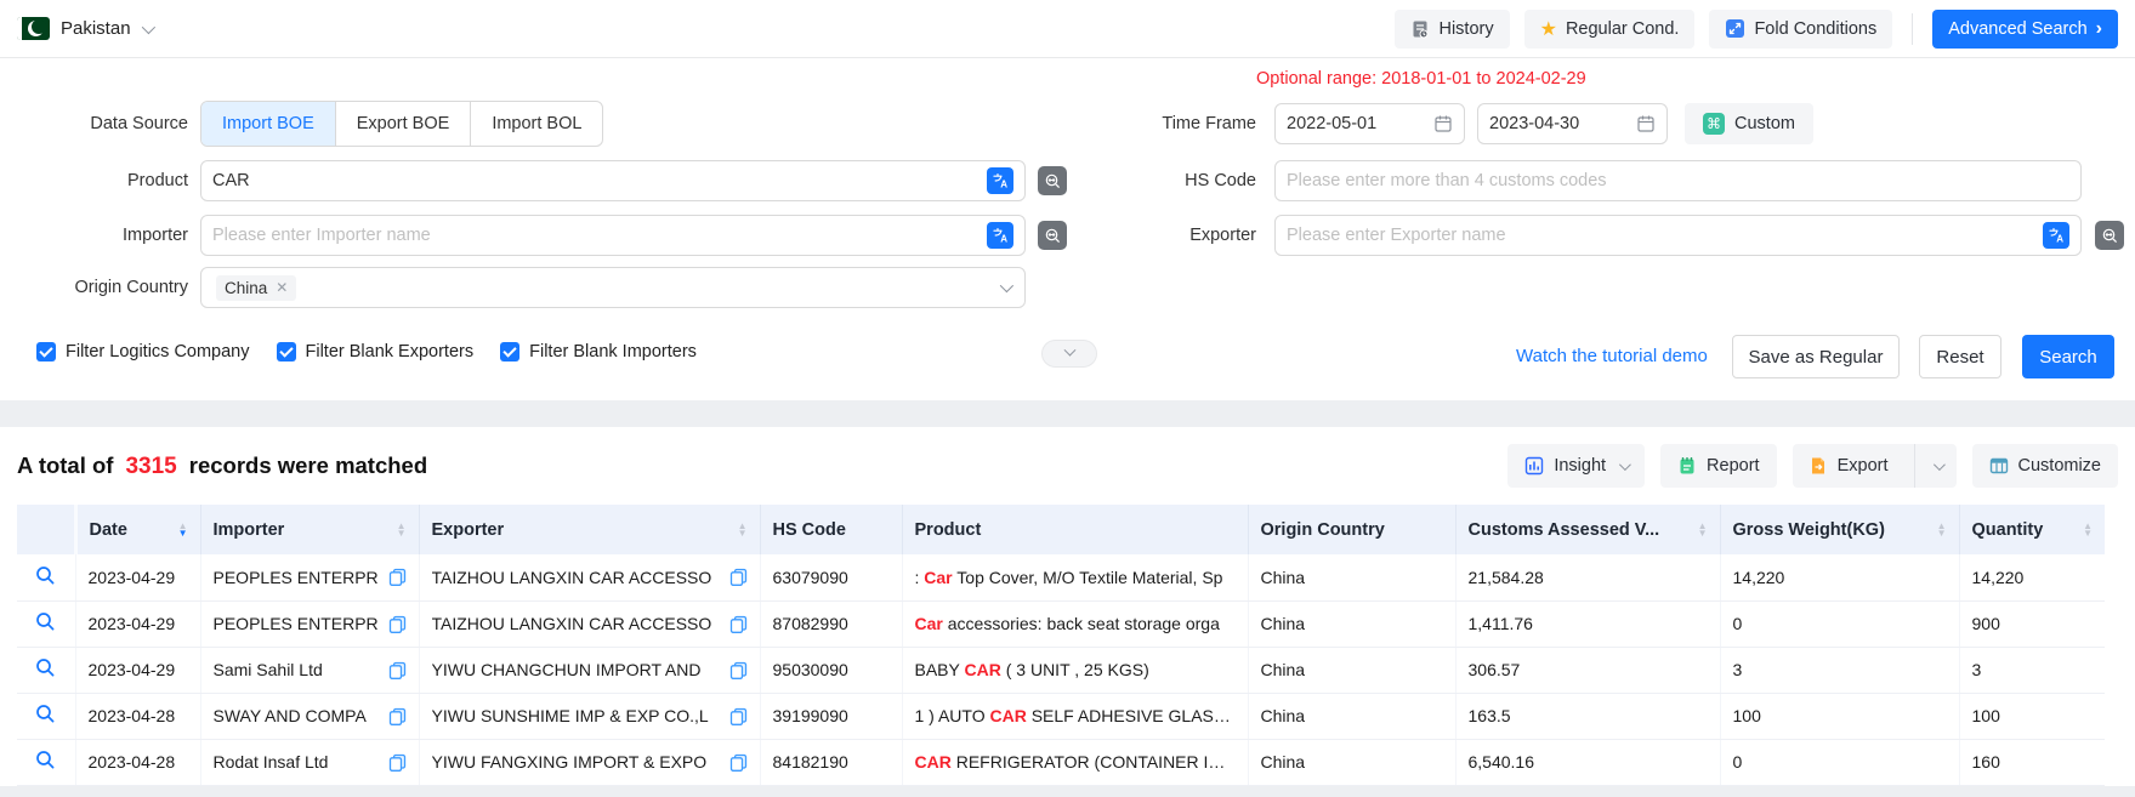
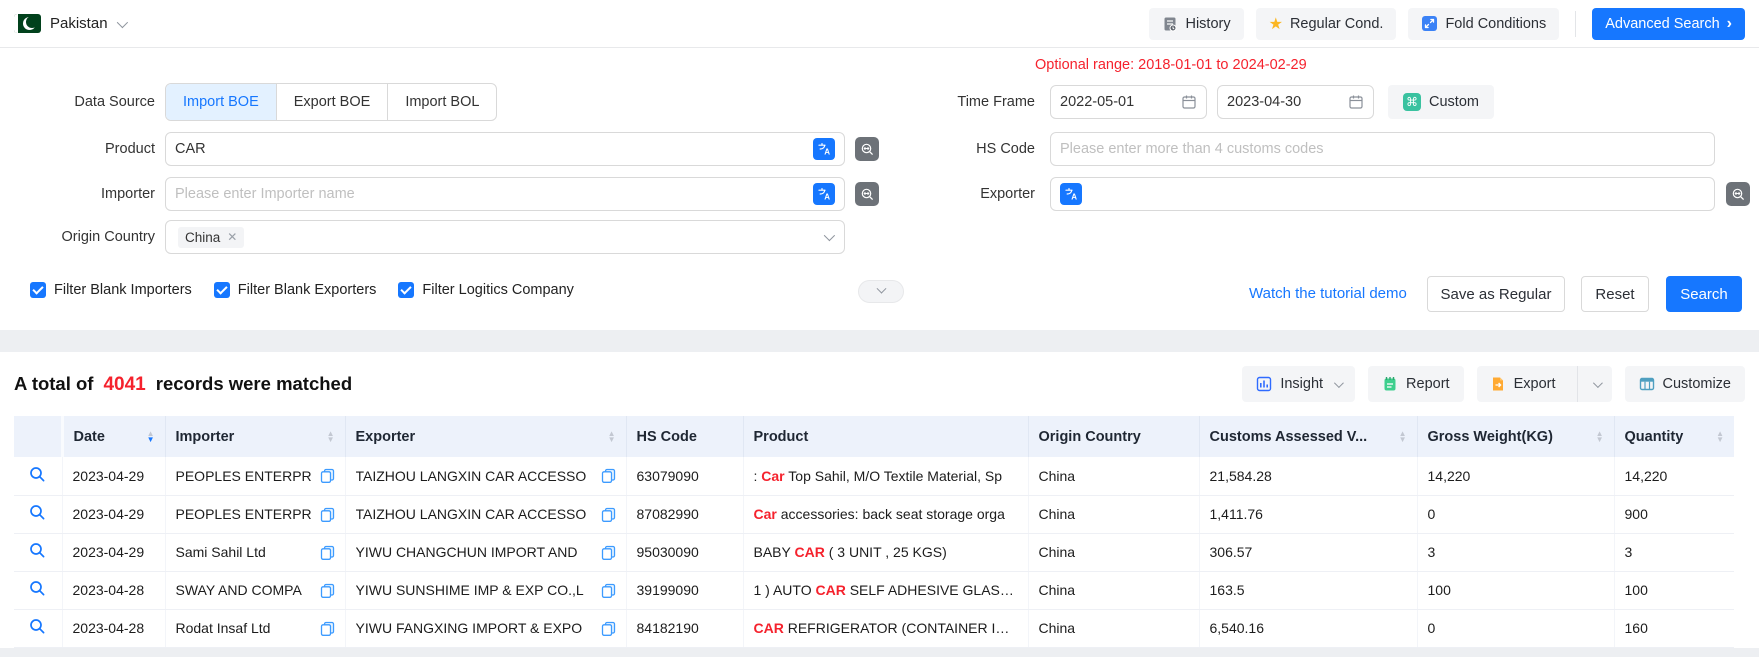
  Pakistan
  History
  ★
  Regular Cond.
  Fold Conditions
  Advanced Search
  ›
  Optional range: 2018-01-01 to 2024-02-29
  Data Source
  Import BOE
  Export BOE
  Import BOL
  Time Frame
  2022-05-01
  2023-04-30
  ⌘
  Custom
  Product
  CAR
  A
  HS Code
  Please enter more than 4 customs codes
  Importer
  Please enter Importer name
  A
  Exporter
- Please enter Exporter name
  A
  Origin Country
  China
  ✕
- Filter Logitics Company
+ Filter Blank Importers
  Filter Blank Exporters
- Filter Blank Importers
+ Filter Logitics Company
  Watch the tutorial demo
  Save as Regular
  Reset
  Search
  A total of
- 3315
+ 4041
  records were matched
  Insight
  Report
  Export
  Customize
  	Date ▲▼	Importer ▲▼	Exporter ▲▼	HS Code	Product	Origin Country	Customs Assessed V... ▲▼	Gross Weight(KG) ▲▼	Quantity ▲▼
- 	2023-04-29	PEOPLES ENTERPR	TAIZHOU LANGXIN CAR ACCESSO	63079090	: Car Top Cover, M/O Textile Material, Sp	China	21,584.28	14,220	14,220
+ 	2023-04-29	PEOPLES ENTERPR	TAIZHOU LANGXIN CAR ACCESSO	63079090	: Car Top Sahil, M/O Textile Material, Sp	China	21,584.28	14,220	14,220
  	2023-04-29	PEOPLES ENTERPR	TAIZHOU LANGXIN CAR ACCESSO	87082990	Car accessories: back seat storage orga	China	1,411.76	0	900
  	2023-04-29	Sami Sahil Ltd	YIWU CHANGCHUN IMPORT AND	95030090	BABY CAR ( 3 UNIT , 25 KGS)	China	306.57	3	3
  	2023-04-28	SWAY AND COMPA	YIWU SUNSHIME IMP & EXP CO.,L	39199090	1 ) AUTO CAR SELF ADHESIVE GLASS	China	163.5	100	100
  	2023-04-28	Rodat Insaf Ltd	YIWU FANGXING IMPORT & EXPO	84182190	CAR REFRIGERATOR (CONTAINER IS S	China	6,540.16	0	160
